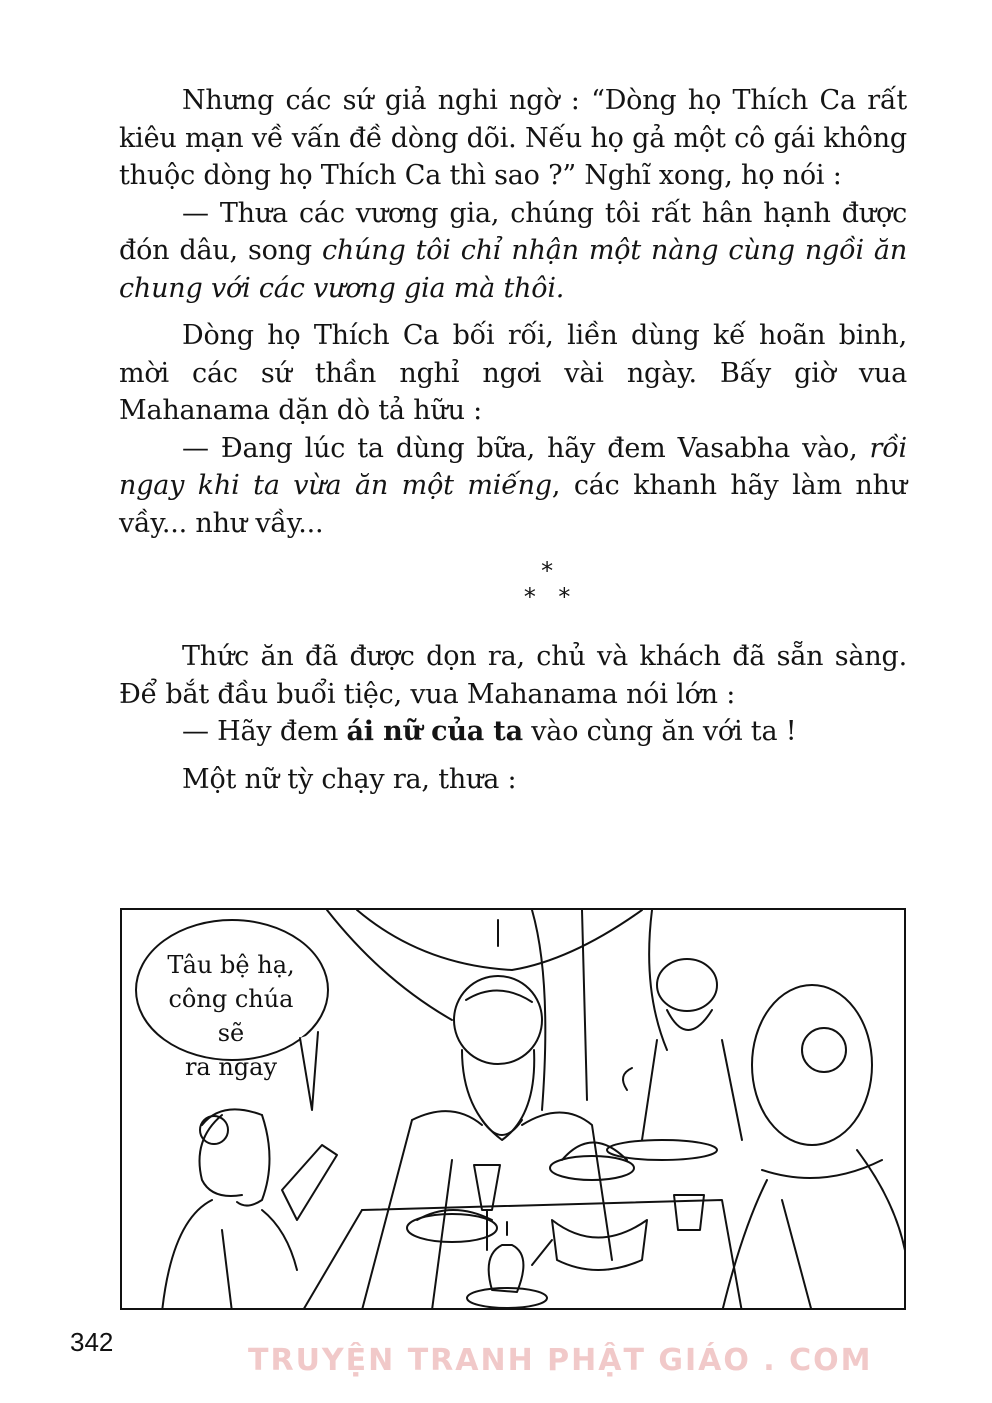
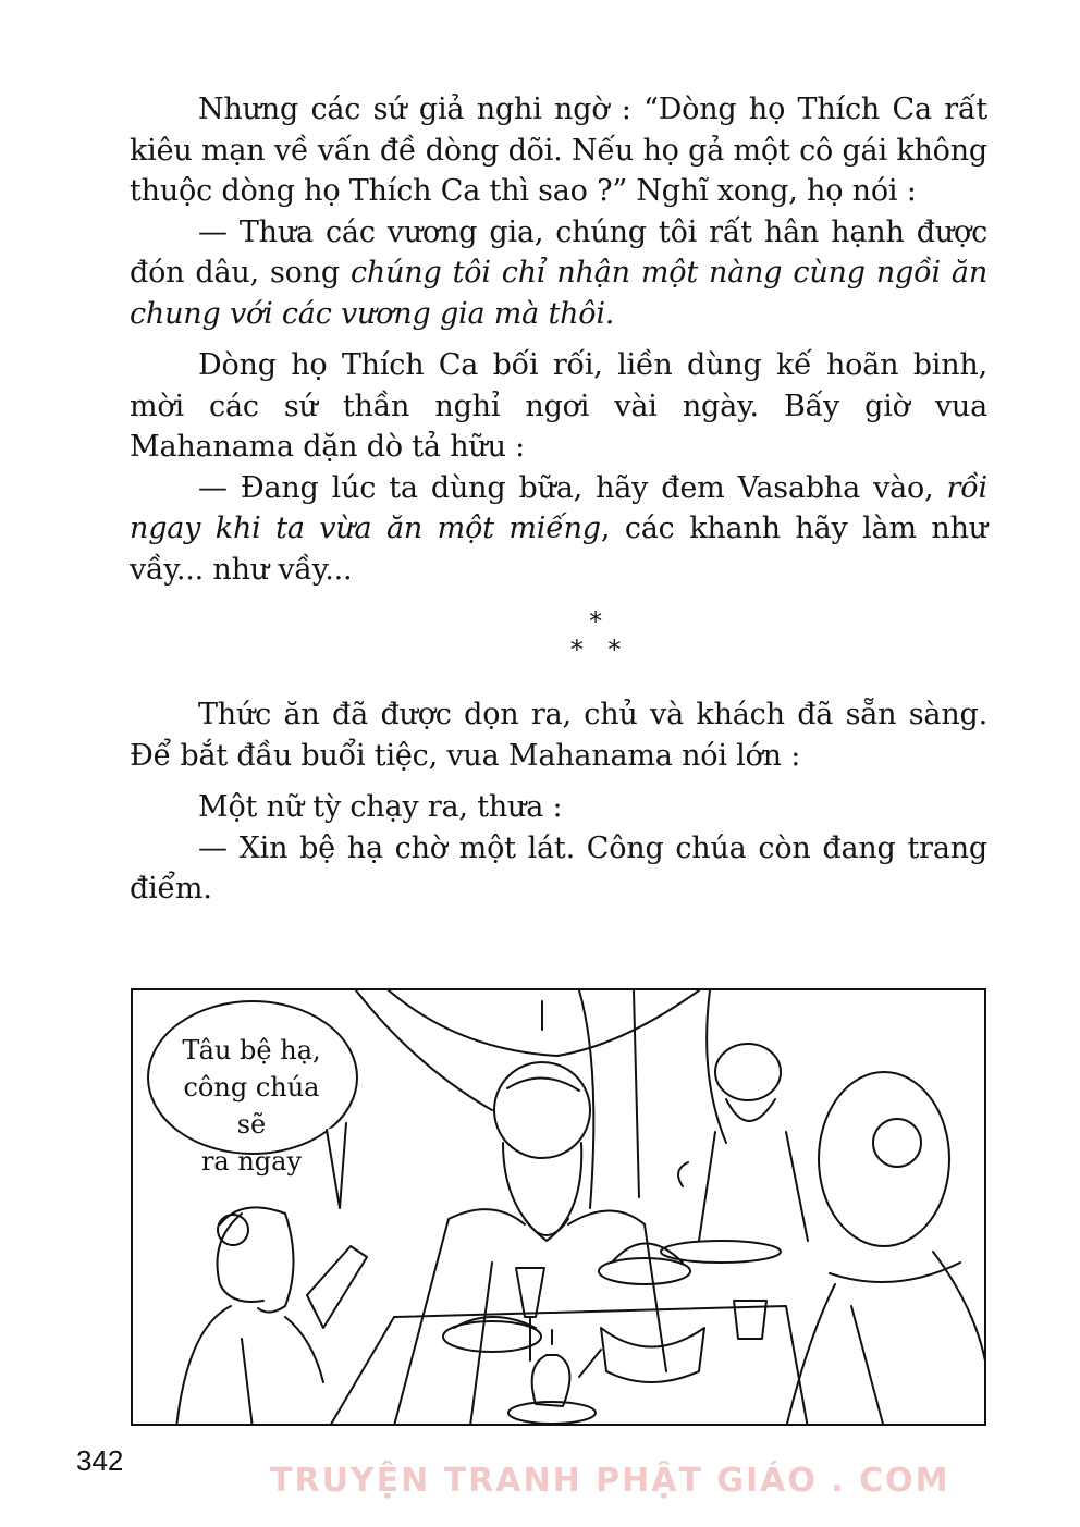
  Nhưng các sứ giả nghi ngờ : “Dòng họ Thích Ca rất kiêu mạn về vấn đề dòng dõi. Nếu họ gả một cô gái không thuộc dòng họ Thích Ca thì sao ?” Nghĩ xong, họ nói :
  — Thưa các vương gia, chúng tôi rất hân hạnh được đón dâu, song chúng tôi chỉ nhận một nàng cùng ngồi ăn chung với các vương gia mà thôi.
  Dòng họ Thích Ca bối rối, liền dùng kế hoãn binh, mời các sứ thần nghỉ ngơi vài ngày. Bấy giờ vua Mahanama dặn dò tả hữu :
  — Đang lúc ta dùng bữa, hãy đem Vasabha vào, rồi ngay khi ta vừa ăn một miếng, các khanh hãy làm như vầy... như vầy...
  *
  * *
  Thức ăn đã được dọn ra, chủ và khách đã sẵn sàng. Để bắt đầu buổi tiệc, vua Mahanama nói lớn :
- — Hãy đem ái nữ của ta vào cùng ăn với ta !
  Một nữ tỳ chạy ra, thưa :
+ — Xin bệ hạ chờ một lát. Công chúa còn đang trang điểm.
  Tâu bệ hạ,
  công chúa sẽ
  ra ngay
  342
  TRUYỆN TRANH PHẬT GIÁO . COM
